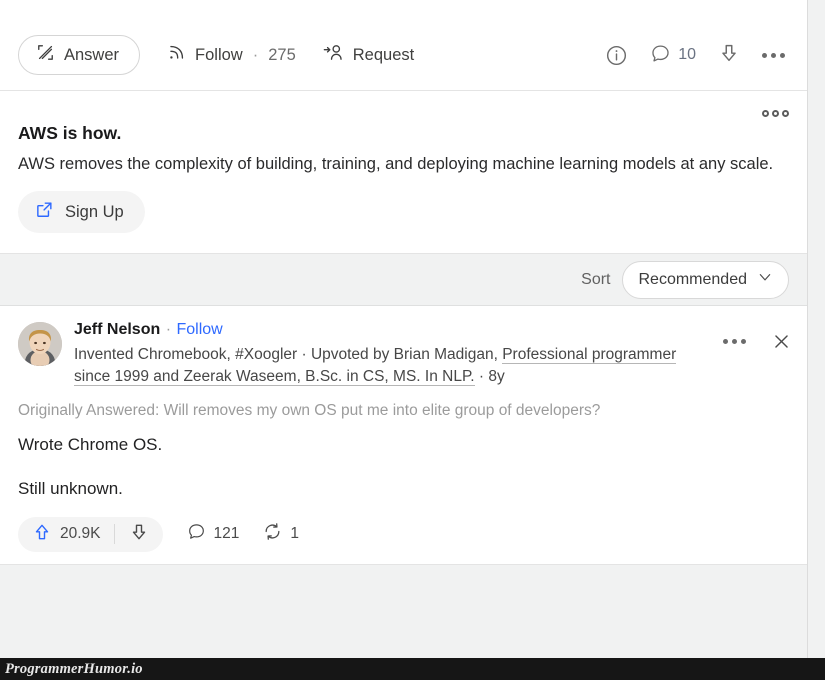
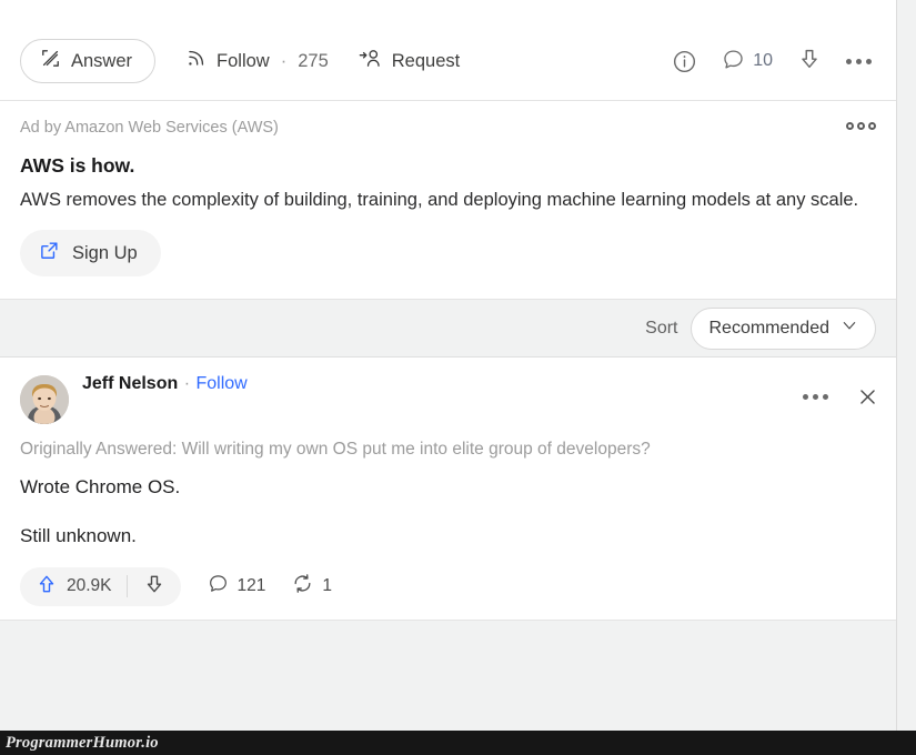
  Answer
  Follow
  ·
  275
  Request
  10
+ Ad by Amazon Web Services (AWS)
  AWS is how.
  AWS removes the complexity of building, training, and deploying machine learning models at any scale.
  Sign Up
  Sort
  Recommended
  Jeff Nelson · Follow
- Invented Chromebook, #Xoogler · Upvoted by Brian Madigan, Professional programmer since 1999 and Zeerak Waseem, B.Sc. in CS, MS. In NLP. · 8y
- Originally Answered: Will removes my own OS put me into elite group of developers?
+ Originally Answered: Will writing my own OS put me into elite group of developers?
  Wrote Chrome OS.
  Still unknown.
  20.9K
  121
  1
  ProgrammerHumor.io
